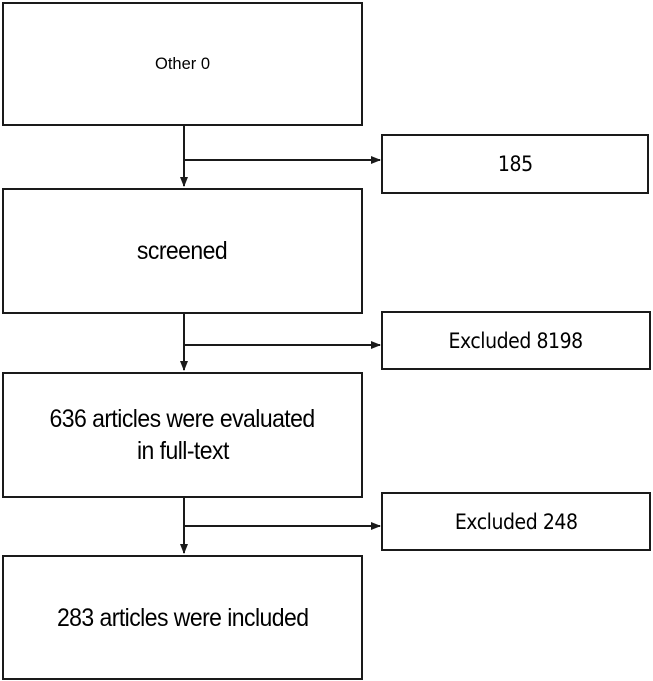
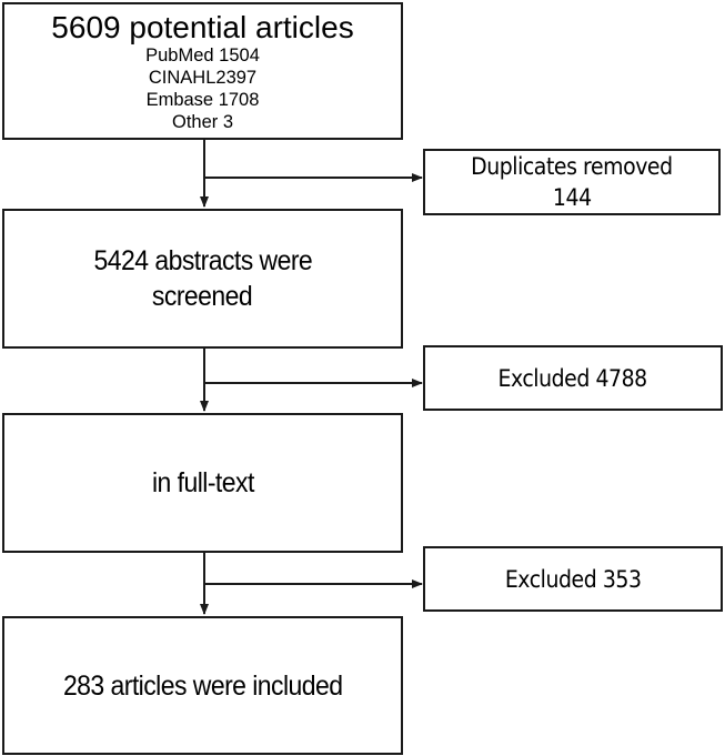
+ 5609 potential articles
+ PubMed 1504
+ CINAHL2397
+ Embase 1708
- Other 0
+ Other 3
+ Duplicates removed
- 185
+ 144
+ 5424 abstracts were
  screened
- Excluded 8198
+ Excluded 4788
- 636 articles were evaluated
  in full-text
- Excluded 248
+ Excluded 353
  283 articles were included
